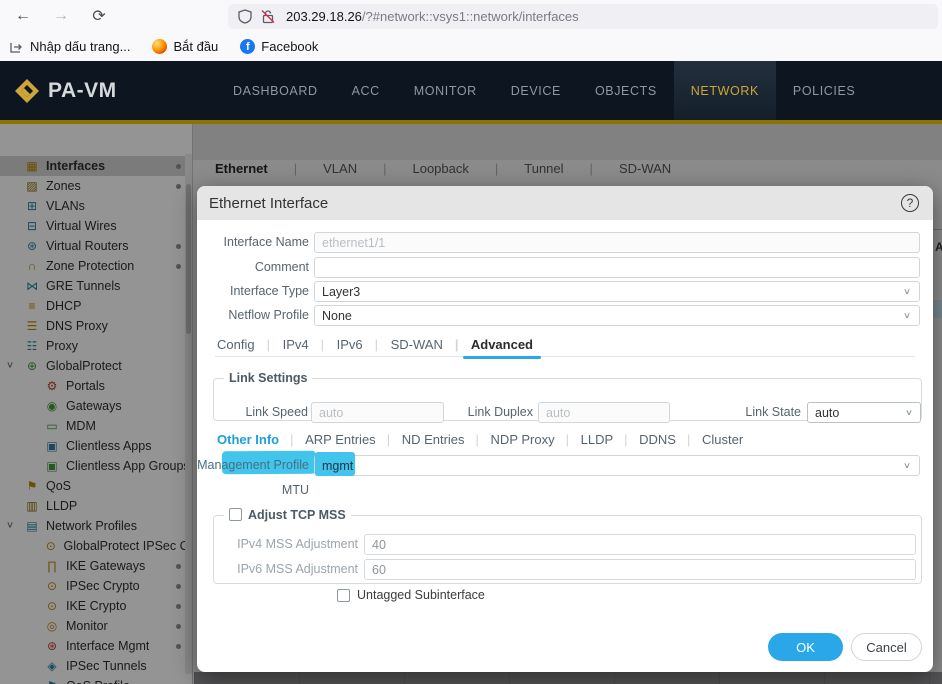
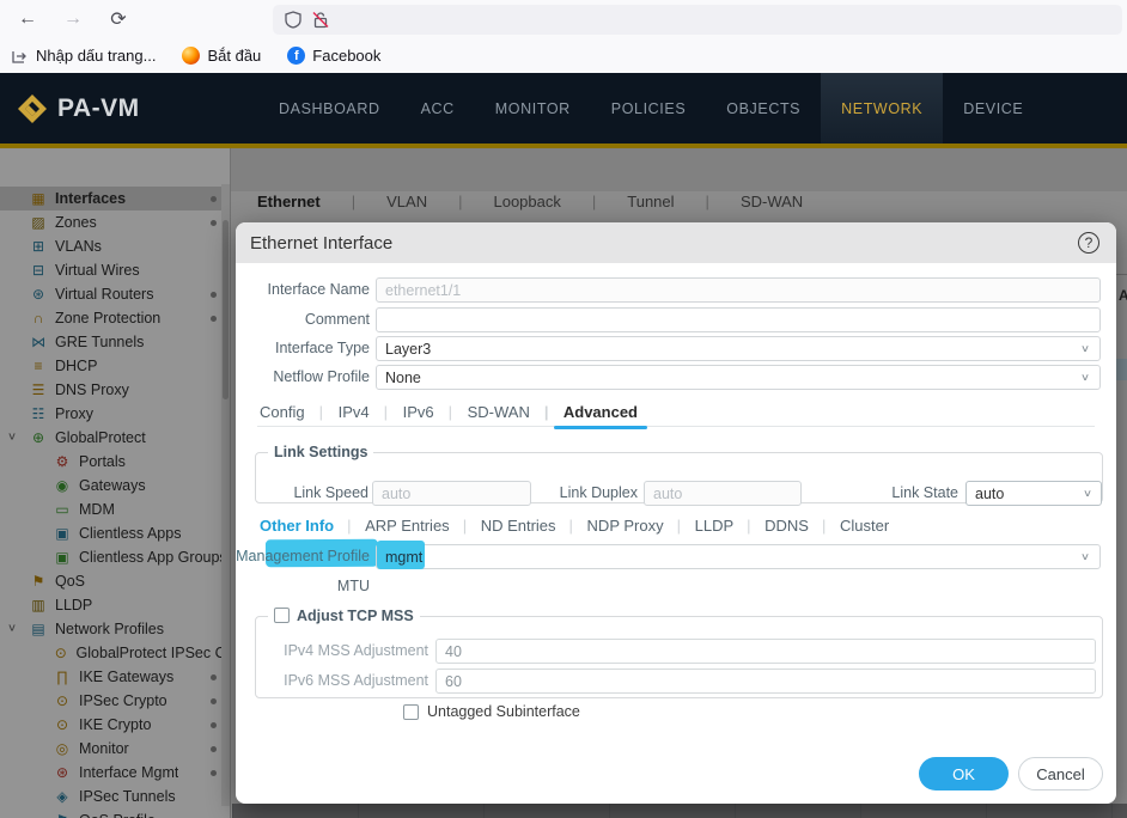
  ←
  →
  ⟳
- 203.29.18.26/?#network::vsys1::network/interfaces
  Nhập dấu trang...
  Bắt đầu
  f
  Facebook
  PA-VM
  DASHBOARD
  ACC
  MONITOR
- DEVICE
+ POLICIES
  OBJECTS
  NETWORK
- POLICIES
+ DEVICE
  ▦
  Interfaces
  ▨
  Zones
  ⊞
  VLANs
  ⊟
  Virtual Wires
  ⊛
  Virtual Routers
  ∩
  Zone Protection
  ⋈
  GRE Tunnels
  ≡
  DHCP
  ☰
  DNS Proxy
  ☷
  Proxy
  ∨
  ⊕
  GlobalProtect
  ⚙
  Portals
  ◉
  Gateways
  ▭
  MDM
  ▣
  Clientless Apps
  ▣
  Clientless App Group
  ⚑
  QoS
  ▥
  LLDP
  ∨
  ▤
  Network Profiles
  ⊙
  GlobalProtect IPSec
  ∏
  IKE Gateways
  ⊙
  IPSec Crypto
  ⊙
  IKE Crypto
  ◎
  Monitor
  ⊛
  Interface Mgmt
  ◈
  IPSec Tunnels
  Ethernet
  VLAN
  Loopback
  Tunnel
  SD-WAN
  A
  Ethernet Interface
  ?
  Interface Name
  ethernet1/1
  Comment
  Interface Type
  Layer3
  ∨
  Netflow Profile
  None
  ∨
  Config
  IPv4
  IPv6
  SD-WAN
  Advanced
  Link Settings
  Link Speed
  auto
  Link Duplex
  auto
  Link State
  auto
  ∨
  Other Info
  ARP Entries
  ND Entries
  NDP Proxy
  LLDP
  DDNS
  Cluster
  Management Profile
  mgmt
  ∨
  MTU
  Adjust TCP MSS
  IPv4 MSS Adjustment
  40
  IPv6 MSS Adjustment
  60
  Untagged Subinterface
  OK
  Cancel
